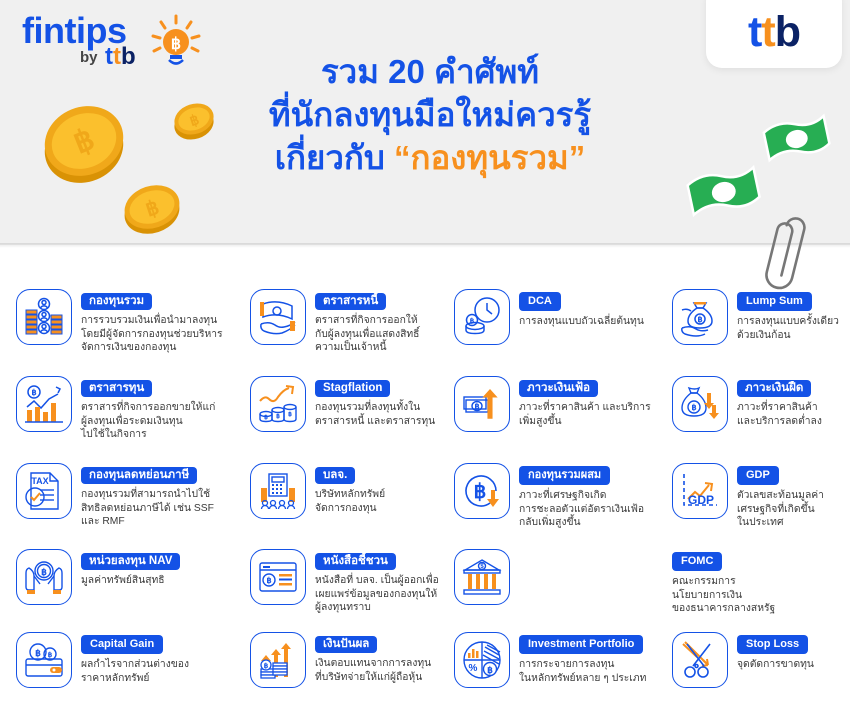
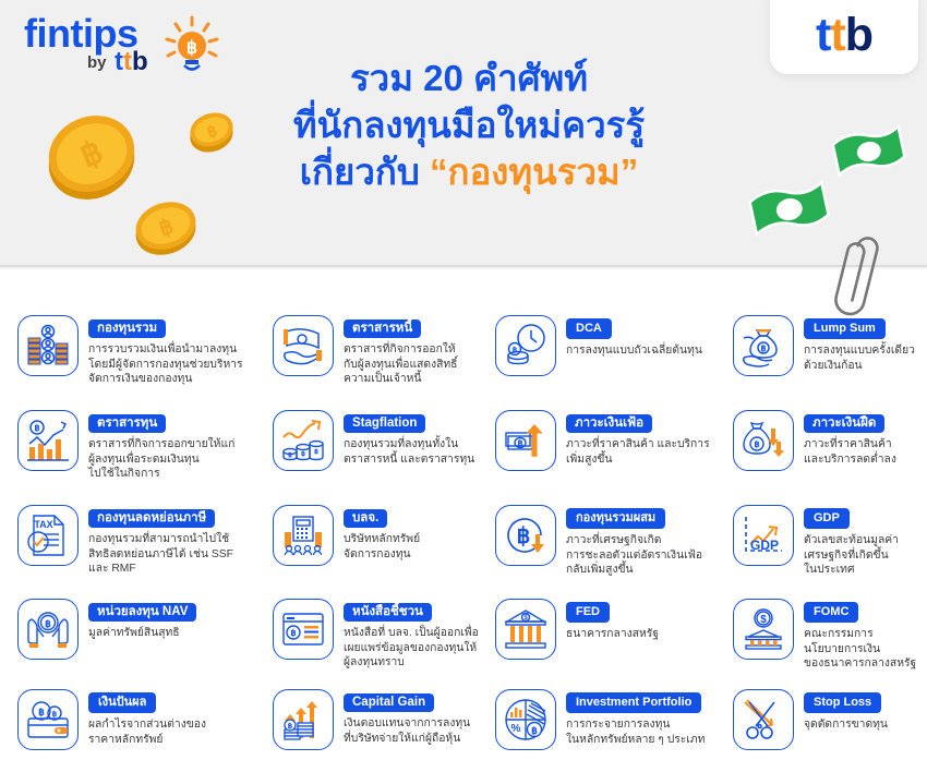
  fintips
  by
  ttb
  ฿
  รวม 20 คำศัพท์
  ที่นักลงทุนมือใหม่ควรรู้
  เกี่ยวกับ “กองทุนรวม”
  ttb
  กองทุนรวม
  การรวบรวมเงินเพื่อนำมาลงทุน
  โดยมีผู้จัดการกองทุนช่วยบริหาร
  จัดการเงินของกองทุน
  ตราสารหนี้
  ตราสารที่กิจการออกให้
  กับผู้ลงทุนเพื่อแสดงสิทธิ์
  ความเป็นเจ้าหนี้
  DCA
  การลงทุนแบบถัวเฉลี่ยต้นทุน
  ฿
  Lump Sum
  การลงทุนแบบครั้งเดียว
  ด้วยเงินก้อน
  ฿
  ตราสารทุน
  ตราสารที่กิจการออกขายให้แก่
  ผู้ลงทุนเพื่อระดมเงินทุน
  ไปใช้ในกิจการ
  Stagflation
  กองทุนรวมที่ลงทุนทั้งใน
  ตราสารหนี้ และตราสารทุน
  ฿
  ภาวะเงินเฟ้อ
  ภาวะที่ราคาสินค้า และบริการ
  เพิ่มสูงขึ้น
  ฿
  ภาวะเงินฝืด
  ภาวะที่ราคาสินค้า
  และบริการลดต่ำลง
  TAX
  กองทุนลดหย่อนภาษี
  กองทุนรวมที่สามารถนำไปใช้
  สิทธิลดหย่อนภาษีได้ เช่น SSF
  และ RMF
  บลจ.
  บริษัทหลักทรัพย์
  จัดการกองทุน
  ฿
  กองทุนรวมผสม
  ภาวะที่เศรษฐกิจเกิด
  การชะลอตัวแต่อัตราเงินเฟ้อ
  กลับเพิ่มสูงขึ้น
  GDP
  GDP
  ตัวเลขสะท้อนมูลค่า
  เศรษฐกิจที่เกิดขึ้น
  ในประเทศ
  ฿
  หน่วยลงทุน NAV
  มูลค่าทรัพย์สินสุทธิ
  ฿
  หนังสือชี้ชวน
  หนังสือที่ บลจ. เป็นผู้ออกเพื่อ
  เผยแพร่ข้อมูลของกองทุนให้
  ผู้ลงทุนทราบ
+ FED
+ ธนาคารกลางสหรัฐ
+ $
  FOMC
  คณะกรรมการ
  นโยบายการเงิน
  ของธนาคารกลางสหรัฐ
  ฿
- Capital Gain
+ เงินปันผล
  ผลกำไรจากส่วนต่างของ
  ราคาหลักทรัพย์
- เงินปันผล
+ Capital Gain
  เงินตอบแทนจากการลงทุน
  ที่บริษัทจ่ายให้แก่ผู้ถือหุ้น
  %
  ฿
  Investment Portfolio
  การกระจายการลงทุน
  ในหลักทรัพย์หลาย ๆ ประเภท
  Stop Loss
  จุดตัดการขาดทุน
